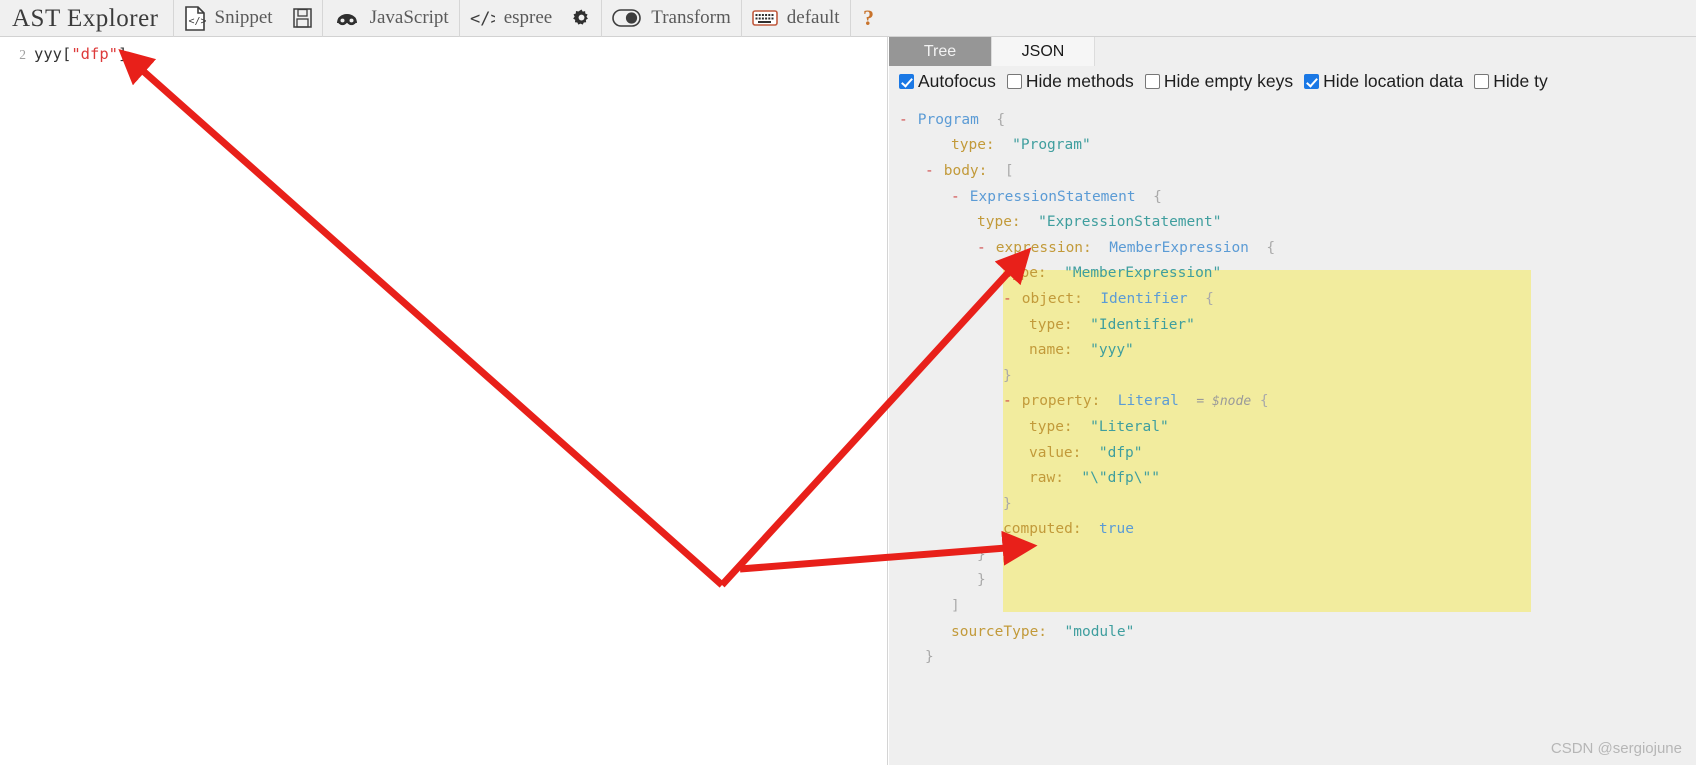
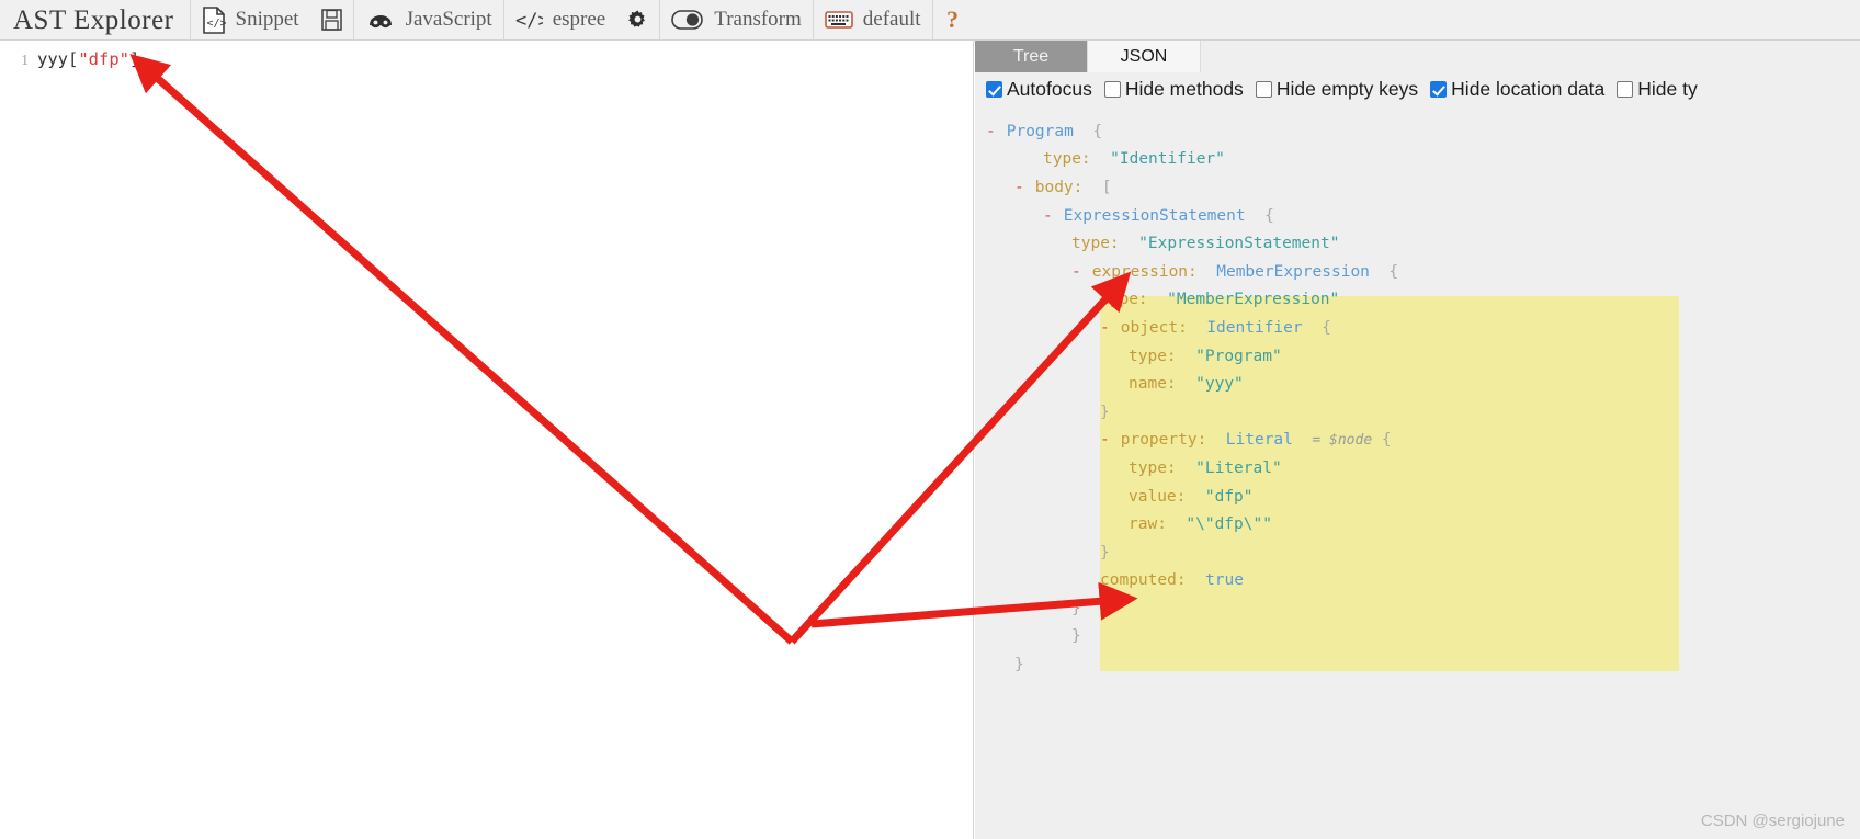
  AST Explorer
  </>
  Snippet
  JavaScript
  espree
  Transform
  default
  ?
- 2
+ 1
  yyy["dfp"]
  Tree
  JSON
  Autofocus
  Hide methods
  Hide empty keys
  Hide location data
  Hide ty
  -
  Program
  {
  type:
- "Program"
+ "Identifier"
  -
  body:
  [
  -
  ExpressionStatement
  {
  type:
  "ExpressionStatement"
  -
  expression:
  MemberExpression
  {
  ype:
  "MemberExpression"
  -
  object:
  Identifier
  {
  type:
- "Identifier"
+ "Program"
  name:
  "yyy"
  }
  -
  property:
  Literal
  = $node
  {
  type:
  "Literal"
  value:
  "dfp"
  raw:
  "\"dfp\""
  }
  computed:
  true
  }
  }
- ]
- sourceType:
- "module"
  }
  CSDN @sergiojune
